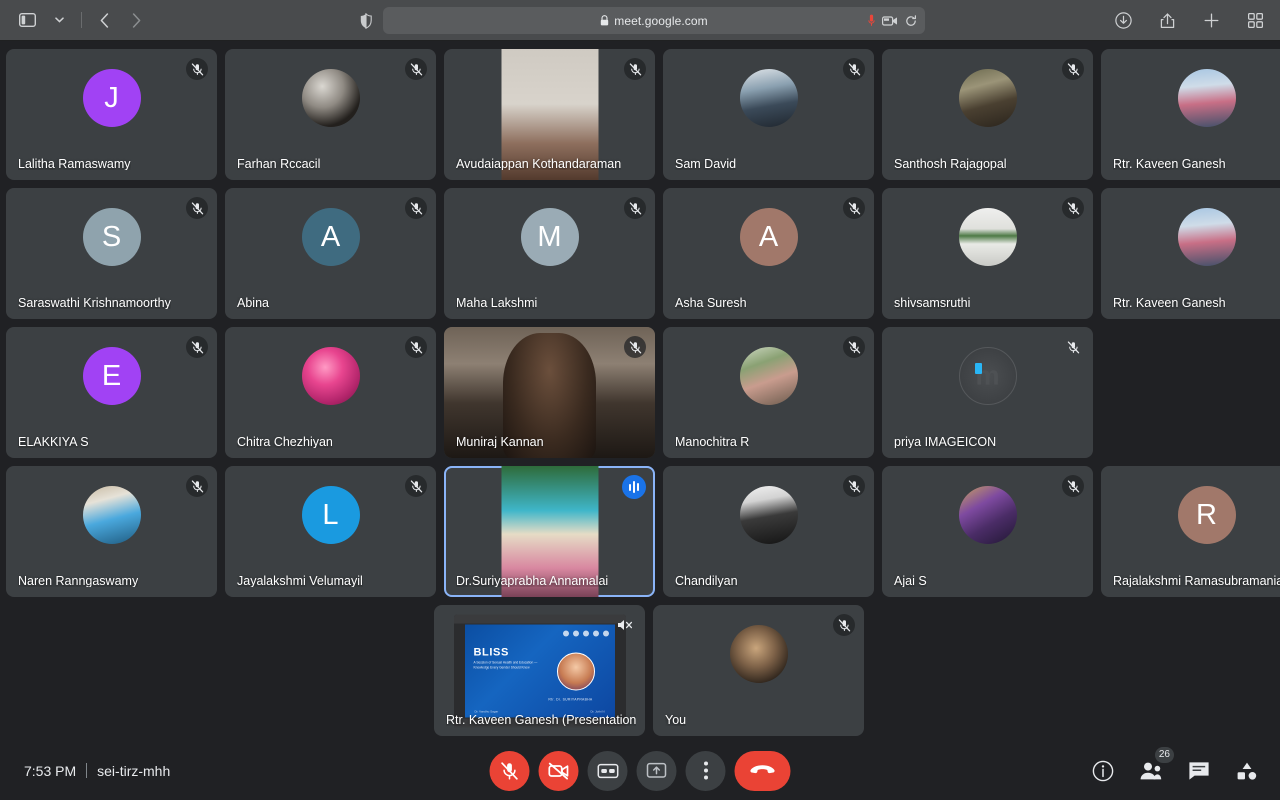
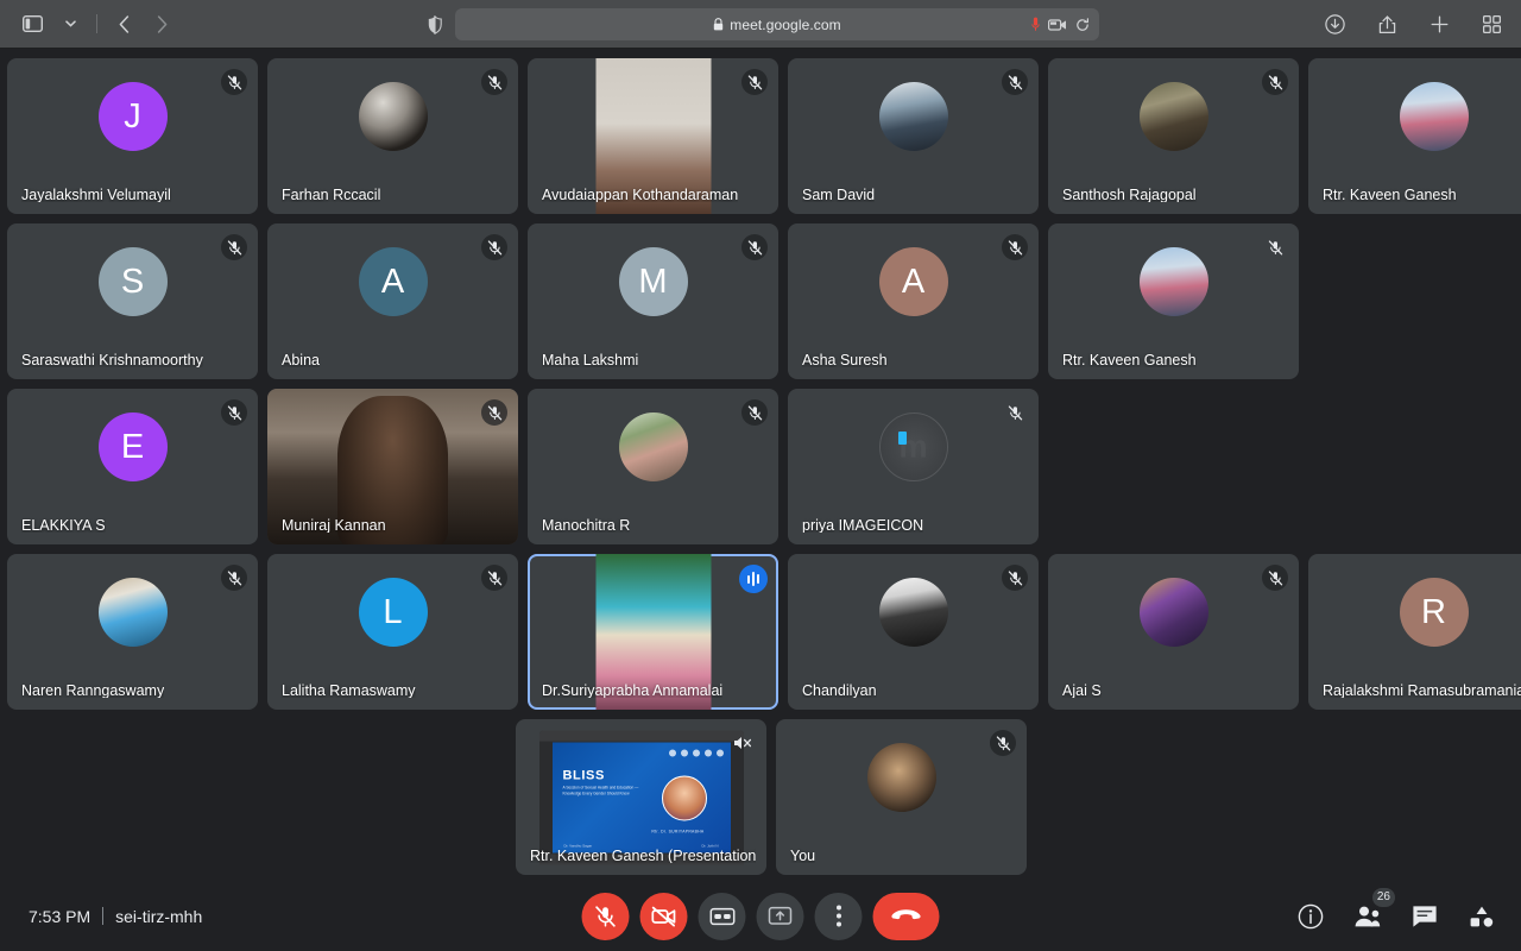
  meet.google.com
  J
- Lalitha Ramaswamy
+ Jayalakshmi Velumayil
  Farhan Rccacil
  Avudaiappan Kothandaraman
  Sam David
  Santhosh Rajagopal
  Rtr. Kaveen Ganesh
  S
  Saraswathi Krishnamoorthy
  A
  Abina
  M
  Maha Lakshmi
  A
  Asha Suresh
- shivsamsruthi
  Rtr. Kaveen Ganesh
  E
  ELAKKIYA S
- Chitra Chezhiyan
  Muniraj Kannan
  Manochitra R
  m
  priya IMAGEICON
  Naren Ranngaswamy
  L
- Jayalakshmi Velumayil
+ Lalitha Ramaswamy
  Dr.Suriyaprabha Annamalai
  Chandilyan
  Ajai S
  R
  Rajalakshmi Ramasubramani
  BLISS
  Rtr. Kaveen Ganesh (Presentation
  You
  7:53 PM
  sei-tirz-mhh
  26
